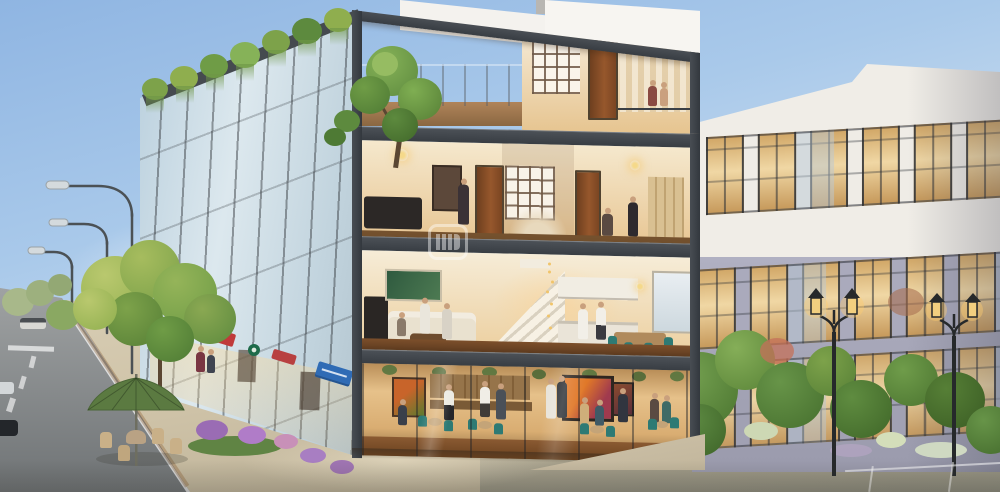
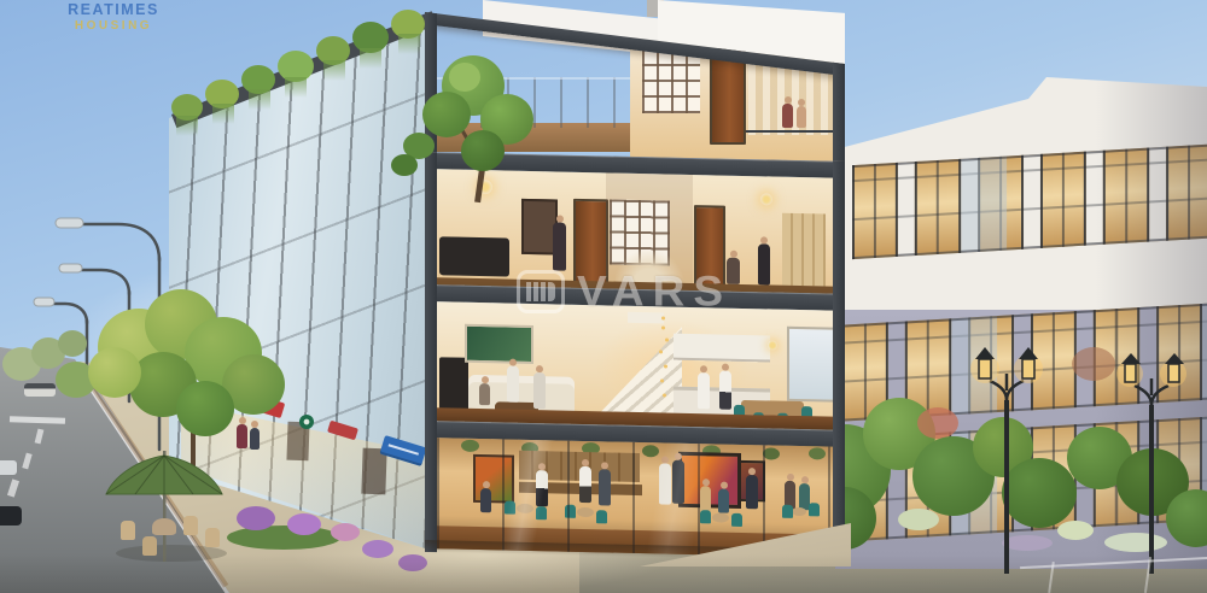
+ VARS
+ REATIMES
+ HOUSING
